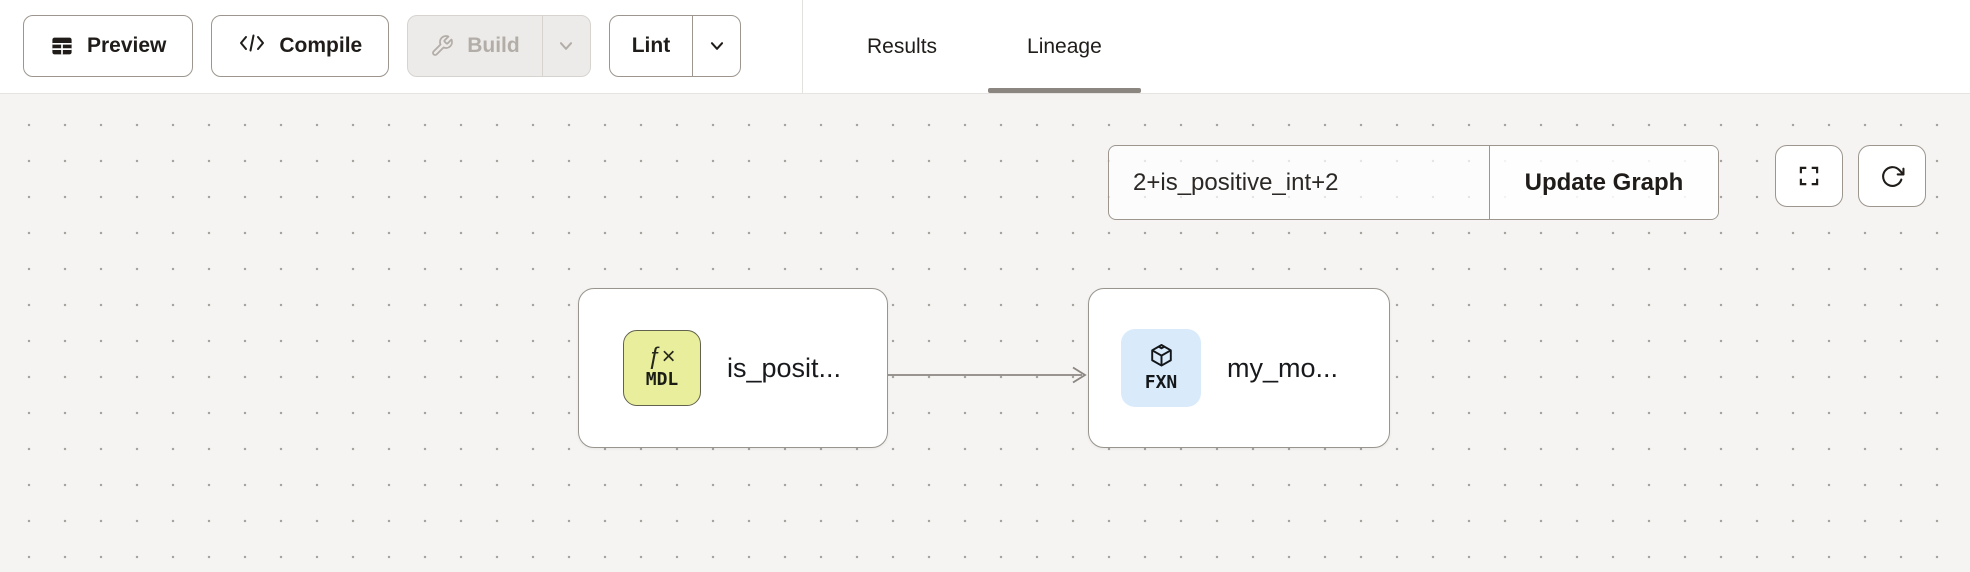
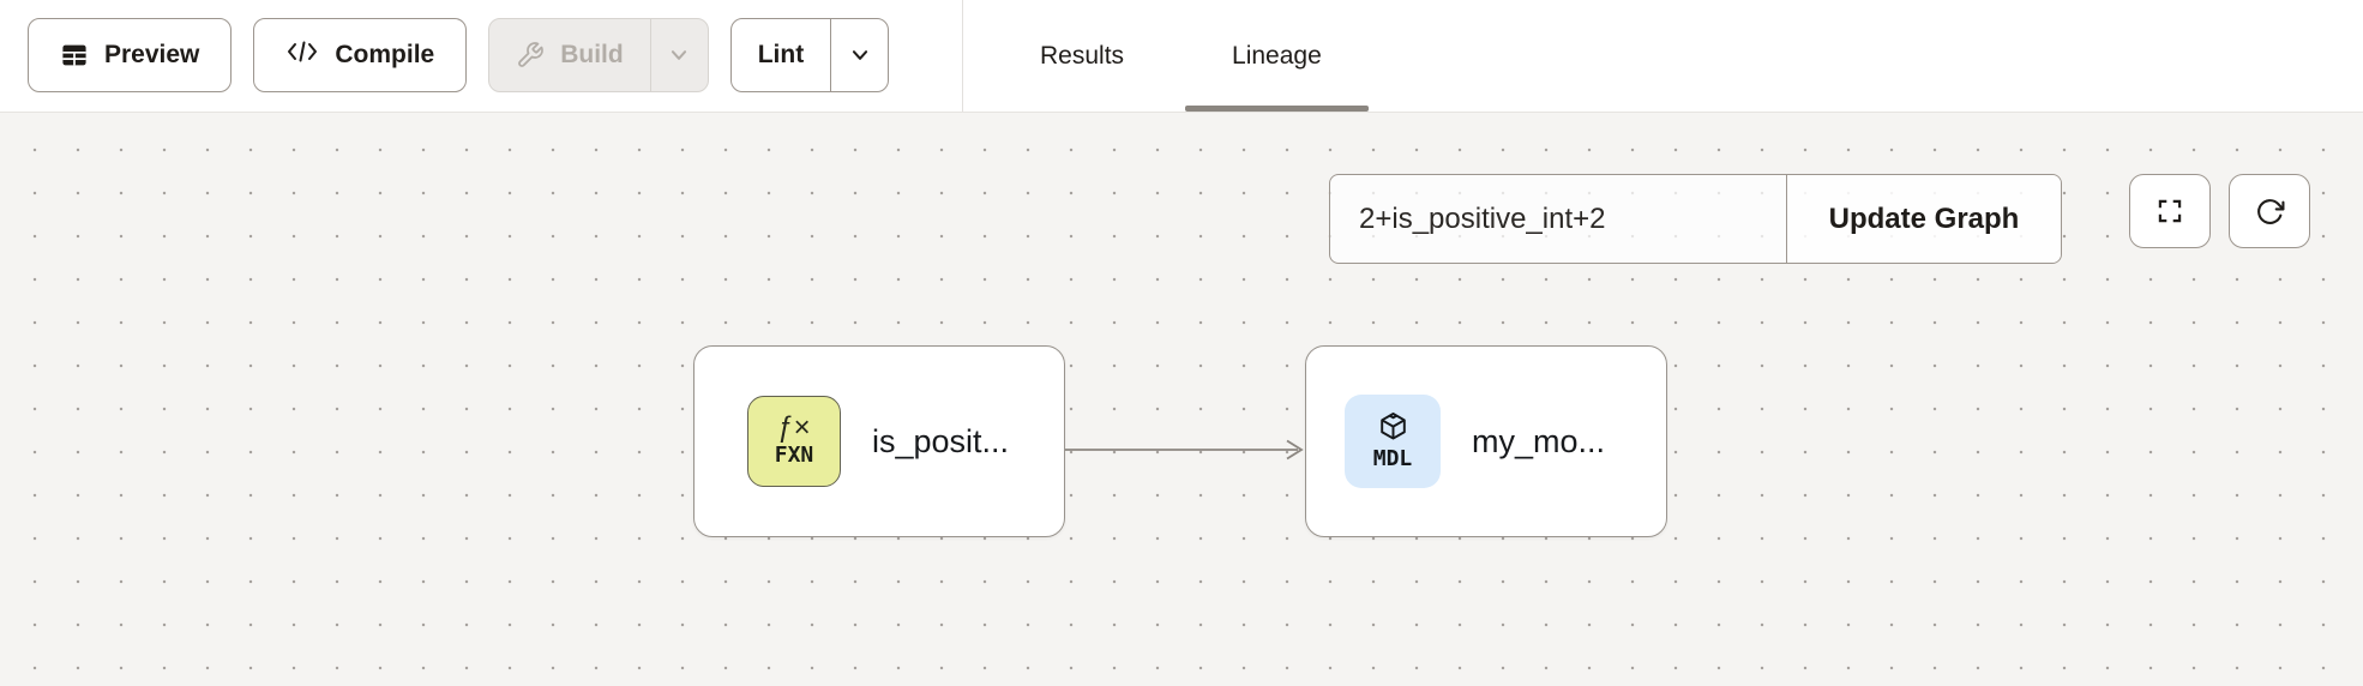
  Preview
  Compile
  Build
  Lint
  Results
  Lineage
  2+is_positive_int+2
  Update Graph
  ƒ×
- MDL
+ FXN
  is_posit...
- FXN
+ MDL
  my_mo...
